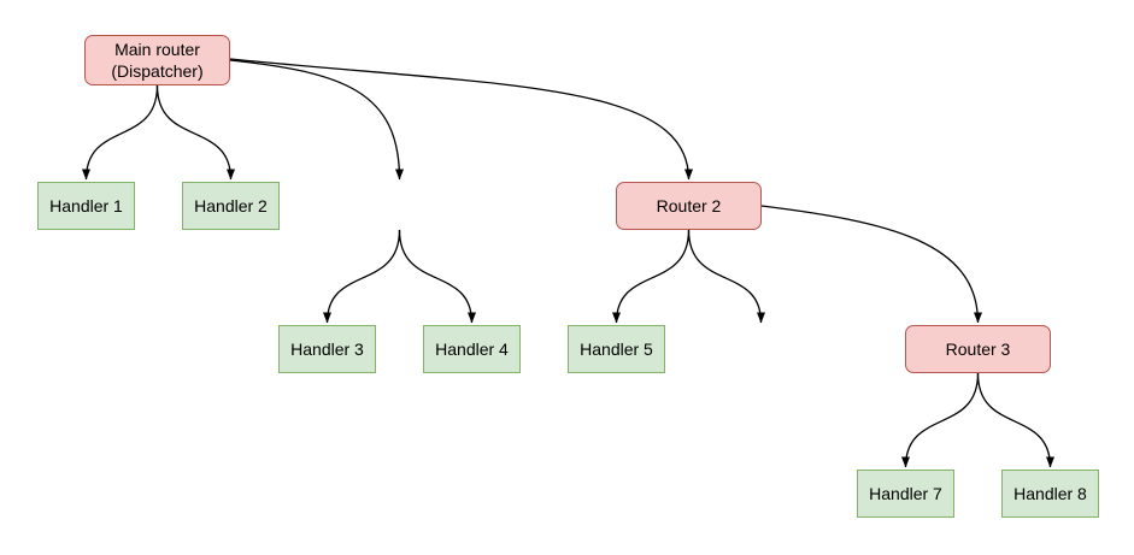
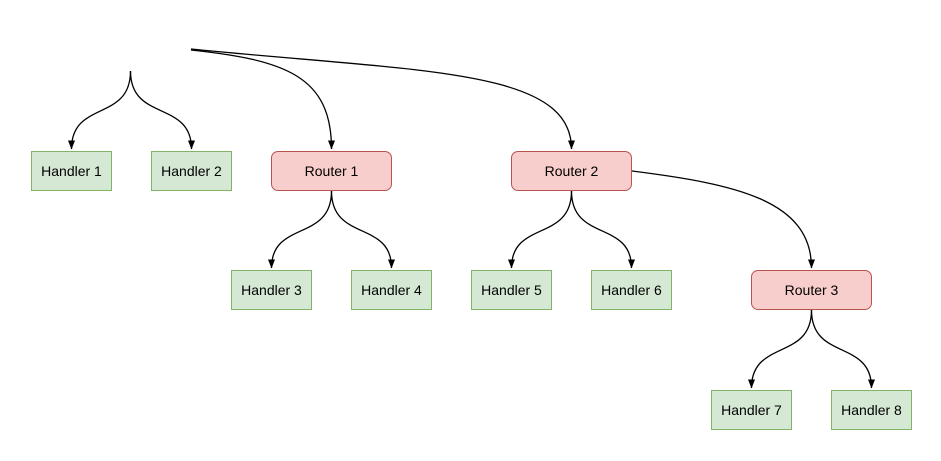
- Main router
- (Dispatcher)
  Handler 1
  Handler 2
+ Router 1
  Router 2
  Handler 3
  Handler 4
  Handler 5
+ Handler 6
  Router 3
  Handler 7
  Handler 8
